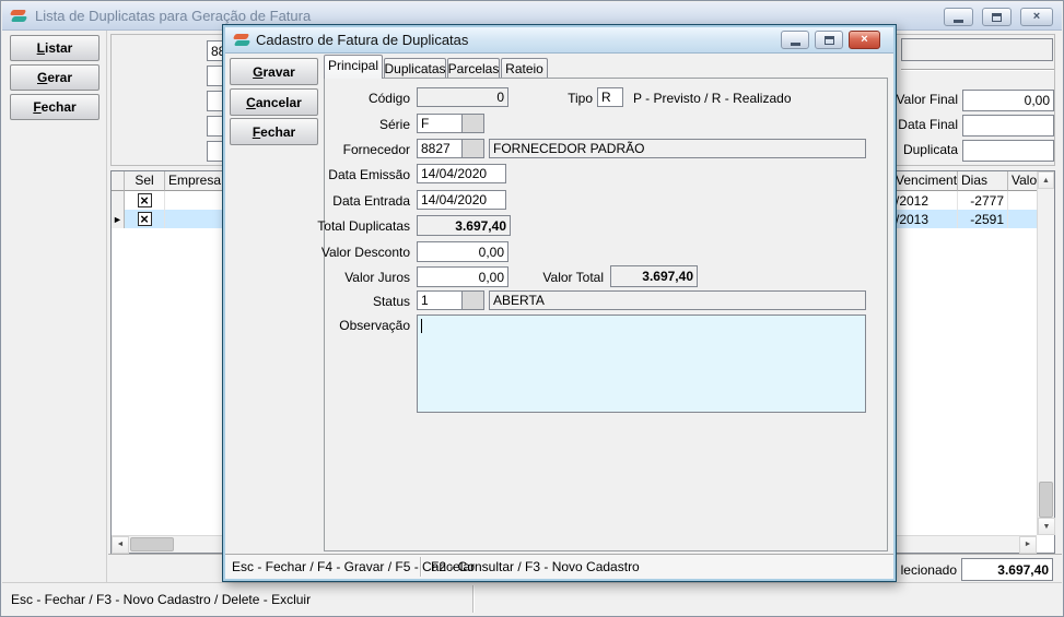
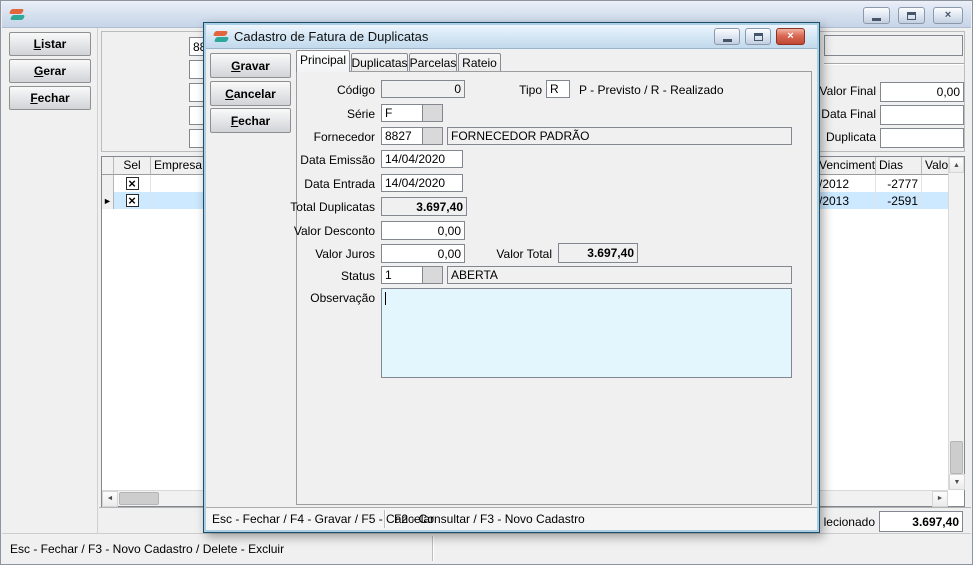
- Lista de Duplicatas para Geração de Fatura
  ×
  Listar
  Gerar
  Fechar
  Valor Final
  0,00
  Data Final
  Duplicata
  Sel
  Empresa
  Venciment
  Dias
  Valo
  ×
  /2012
  -2777
  ►
  ×
  /2013
  -2591
  lecionado
  3.697,40
  Esc - Fechar / F3 - Novo Cadastro / Delete - Excluir
  Cadastro de Fatura de Duplicatas
  ×
  Gravar
  Cancelar
  Fechar
  Principal
  Duplicatas
  Parcelas
  Rateio
  Código
  0
  Tipo
  R
  P - Previsto / R - Realizado
  Série
  F
  Fornecedor
  8827
  FORNECEDOR PADRÃO
  Data Emissão
  14/04/2020
  Data Entrada
  14/04/2020
  Total Duplicatas
  3.697,40
  Valor Desconto
  0,00
  Valor Juros
  0,00
  Valor Total
  3.697,40
  Status
  1
  ABERTA
  Observação
  Esc - Fechar / F4 - Gravar / F5 - Cancelar
  F2 - Consultar / F3 - Novo Cadastro
